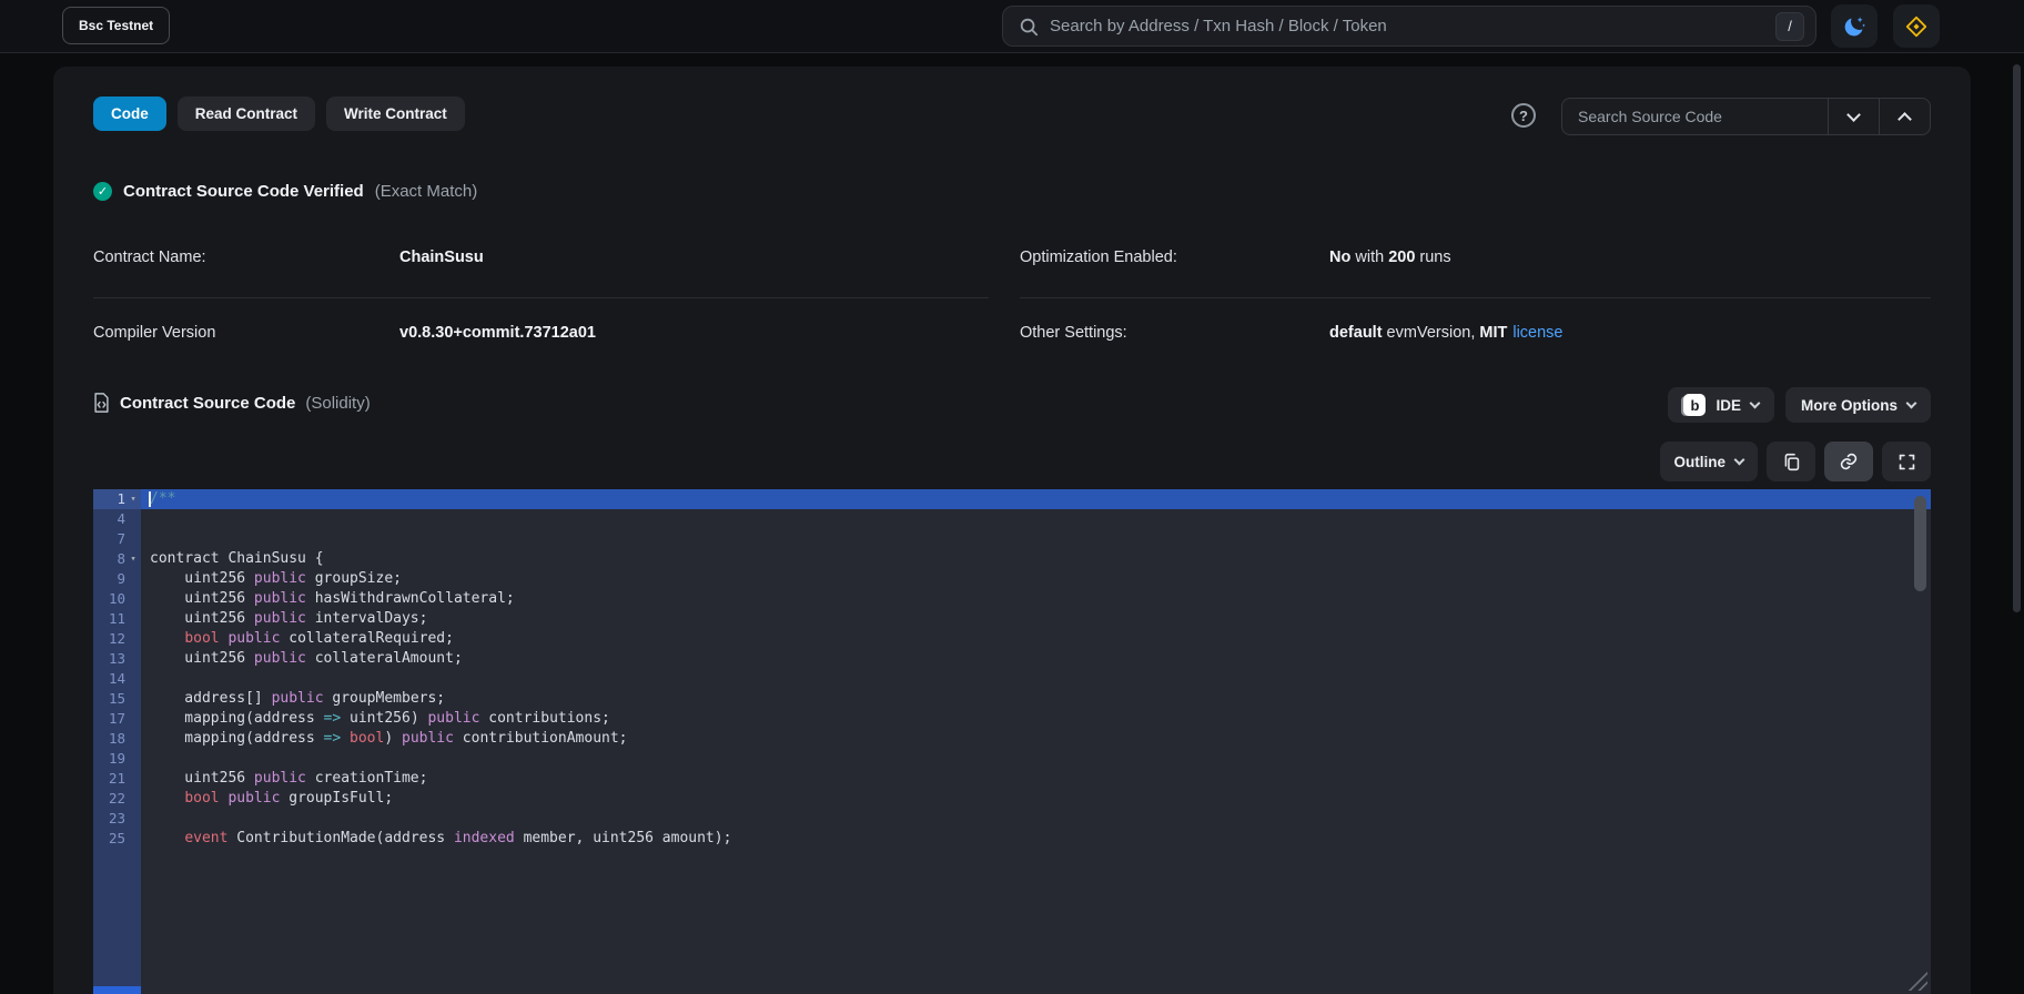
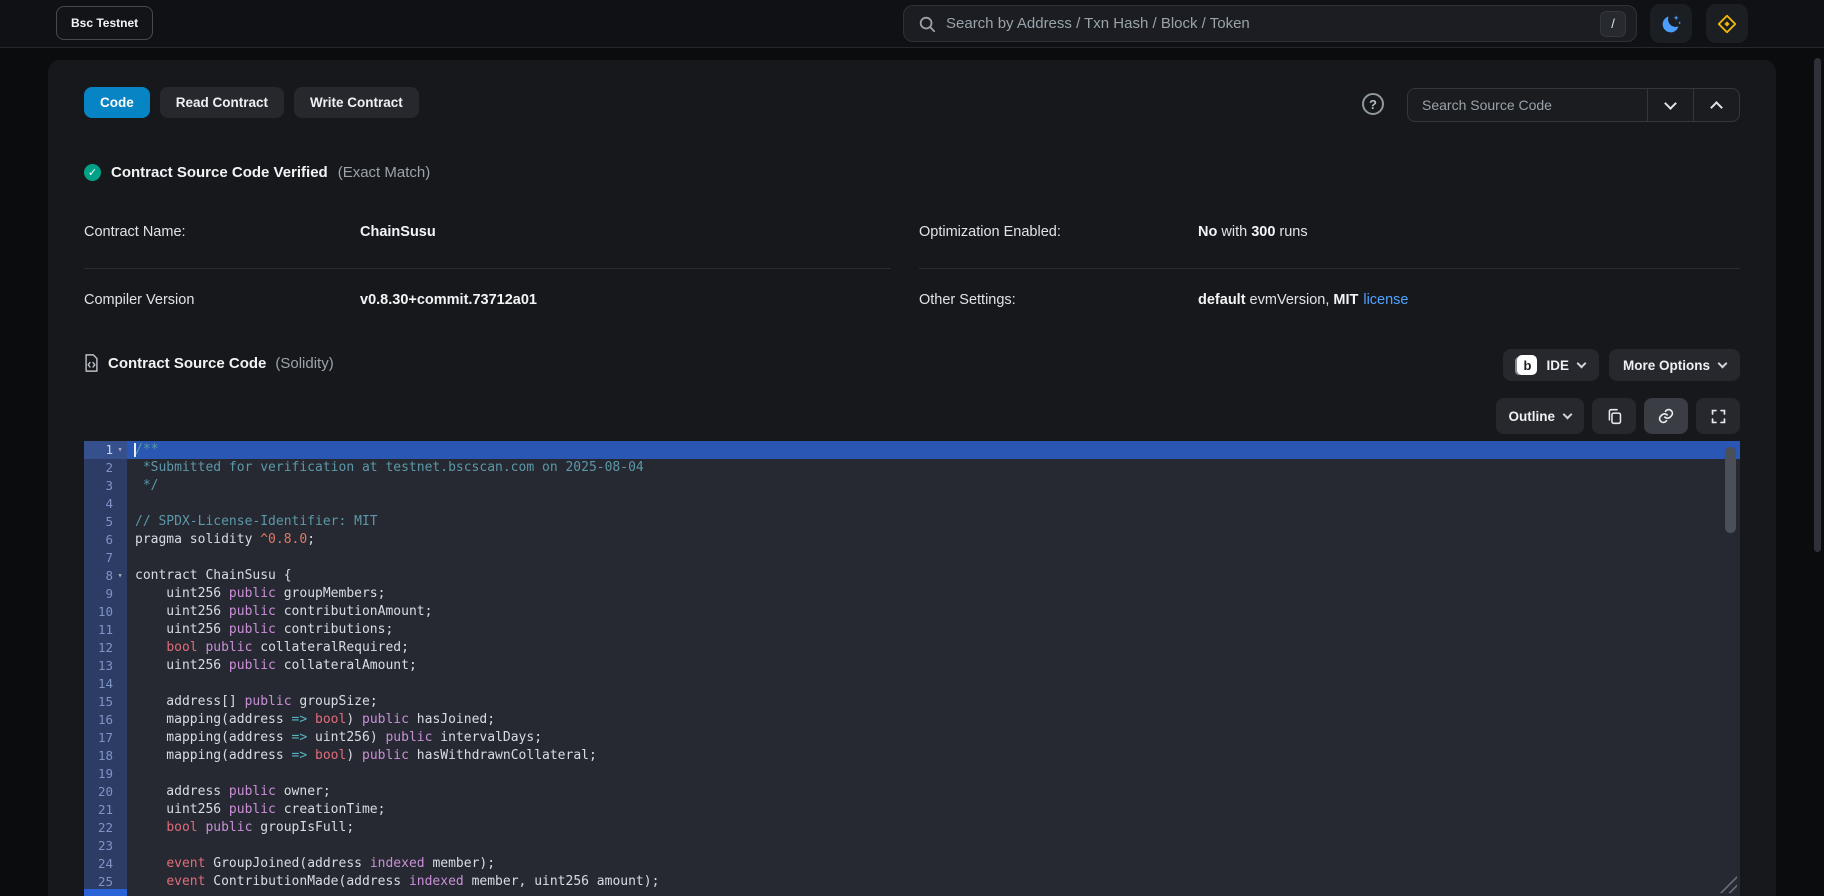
  Bsc Testnet
  Search by Address / Txn Hash / Block / Token
  /
  Code
  Read Contract
  Write Contract
  ?
  Search Source Code
  ✓
  Contract Source Code Verified
  (Exact Match)
  Contract Name:
  ChainSusu
  Optimization Enabled:
- No with 200 runs
+ No with 300 runs
  Compiler Version
  v0.8.30+commit.73712a01
  Other Settings:
  default evmVersion, MIT license
  Contract Source Code
  (Solidity)
  b
  IDE
  More Options
  Outline
  1
  ▾
  /**
+ 2
+ *Submitted for verification at testnet.bscscan.com on 2025-08-04
+ 3
+ */
  4
+ 5
+ // SPDX-License-Identifier: MIT
+ 6
+ pragma solidity ^0.8.0;
  7
  8
  ▾
  contract ChainSusu {
  9
- uint256 public groupSize;
+ uint256 public groupMembers;
  10
- uint256 public hasWithdrawnCollateral;
+ uint256 public contributionAmount;
  11
- uint256 public intervalDays;
+ uint256 public contributions;
  12
  bool public collateralRequired;
  13
  uint256 public collateralAmount;
  14
  15
- address[] public groupMembers;
+ address[] public groupSize;
+ 16
+ mapping(address => bool) public hasJoined;
  17
- mapping(address => uint256) public contributions;
+ mapping(address => uint256) public intervalDays;
  18
- mapping(address => bool) public contributionAmount;
+ mapping(address => bool) public hasWithdrawnCollateral;
  19
+ 20
+ address public owner;
  21
  uint256 public creationTime;
  22
  bool public groupIsFull;
  23
+ 24
+ event GroupJoined(address indexed member);
  25
  event ContributionMade(address indexed member, uint256 amount);
